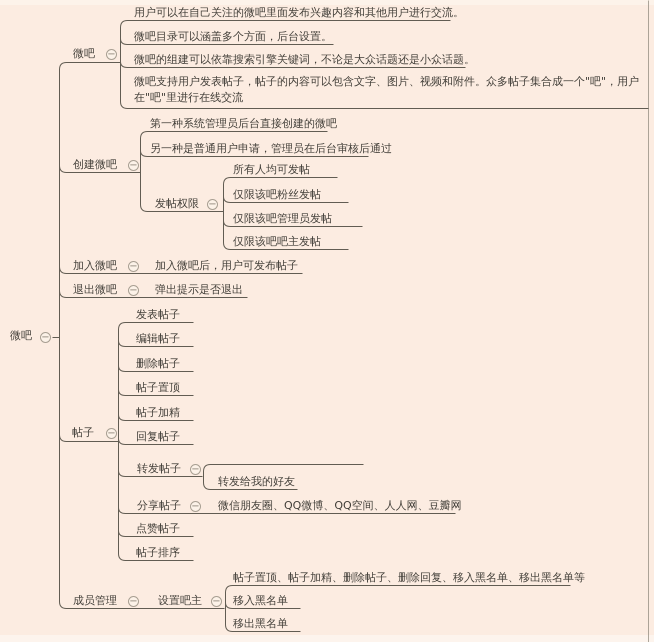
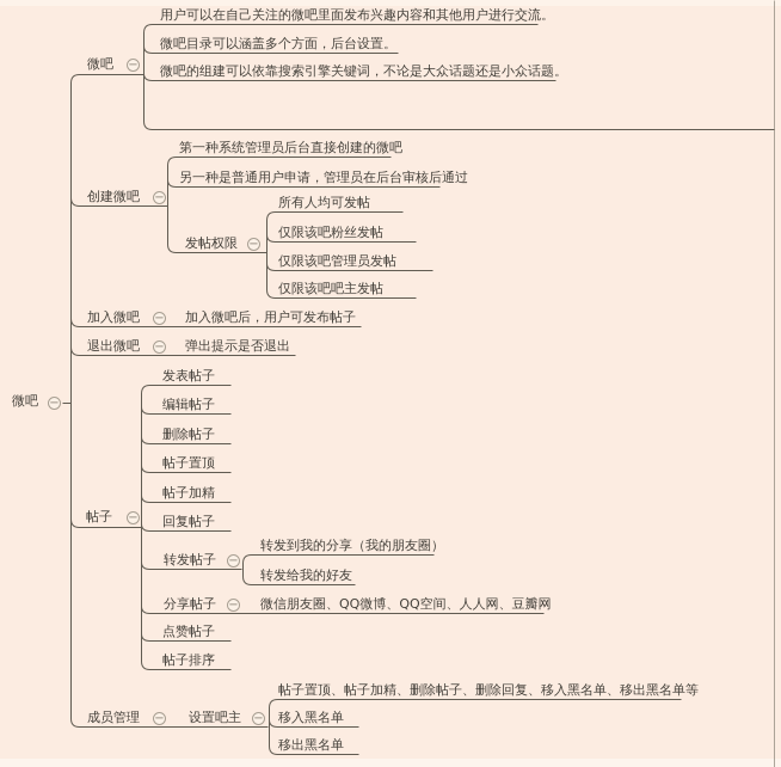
  微吧
  −
  微吧
  −
  用户可以在自己关注的微吧里面发布兴趣内容和其他用户进行交流。
  微吧目录可以涵盖多个方面，后台设置。
  微吧的组建可以依靠搜索引擎关键词，不论是大众话题还是小众话题。
- 微吧支持用户发表帖子，帖子的内容可以包含文字、图片、视频和附件。众多帖子集合成一个"吧"，用户在"吧"里进行在线交流
  创建微吧
  −
  第一种系统管理员后台直接创建的微吧
  另一种是普通用户申请，管理员在后台审核后通过
  发帖权限
  −
  所有人均可发帖
  仅限该吧粉丝发帖
  仅限该吧管理员发帖
  仅限该吧吧主发帖
  加入微吧
  −
  加入微吧后，用户可发布帖子
  退出微吧
  −
  弹出提示是否退出
  帖子
  −
  发表帖子
  编辑帖子
  删除帖子
  帖子置顶
  帖子加精
  回复帖子
  转发帖子
  −
+ 转发到我的分享（我的朋友圈）
  转发给我的好友
  分享帖子
  −
  微信朋友圈、QQ微博、QQ空间、人人网、豆瓣网
  点赞帖子
  帖子排序
  成员管理
  −
  设置吧主
  −
  帖子置顶、帖子加精、删除帖子、删除回复、移入黑名单、移出黑名单等
  移入黑名单
  移出黑名单
